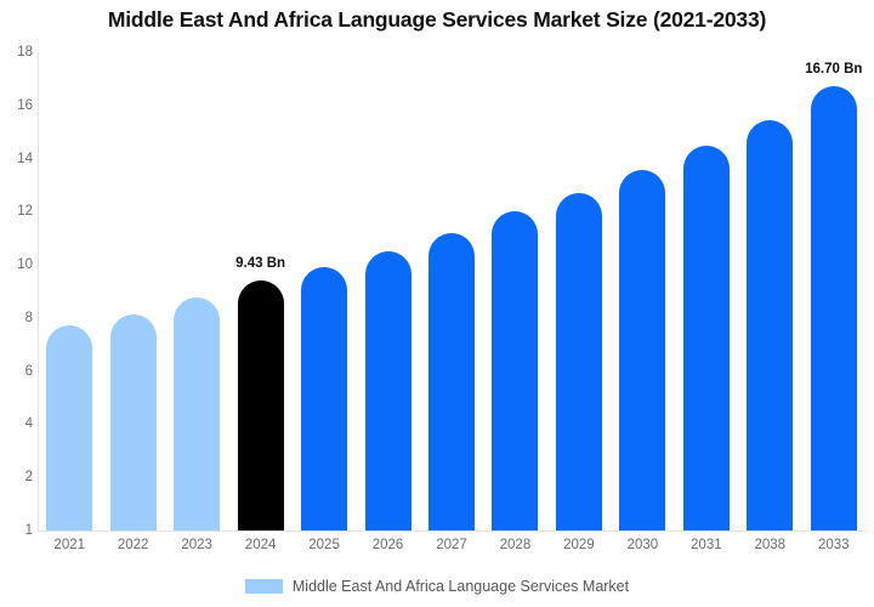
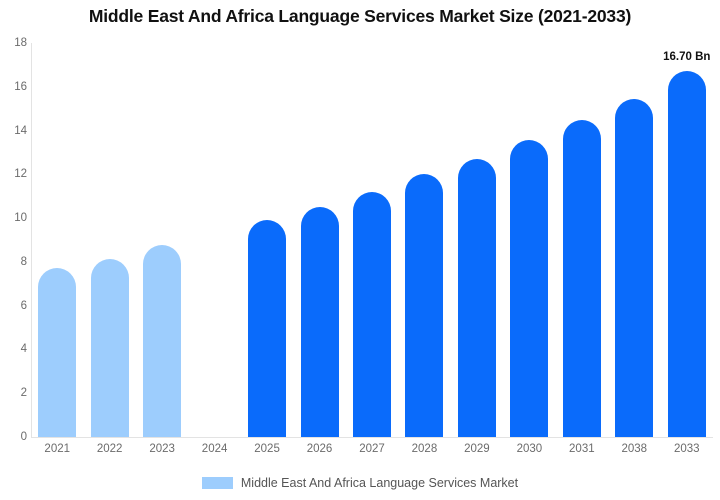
  Middle East And Africa Language Services Market Size (2021-2033)
- 1
+ 0
  2
  4
  6
  8
  10
  12
  14
  16
  18
- 9.43 Bn
  16.70 Bn
  Middle East And Africa Language Services Market
  2021
  2022
  2023
  2024
  2025
  2026
  2027
  2028
  2029
  2030
  2031
  2038
  2033
